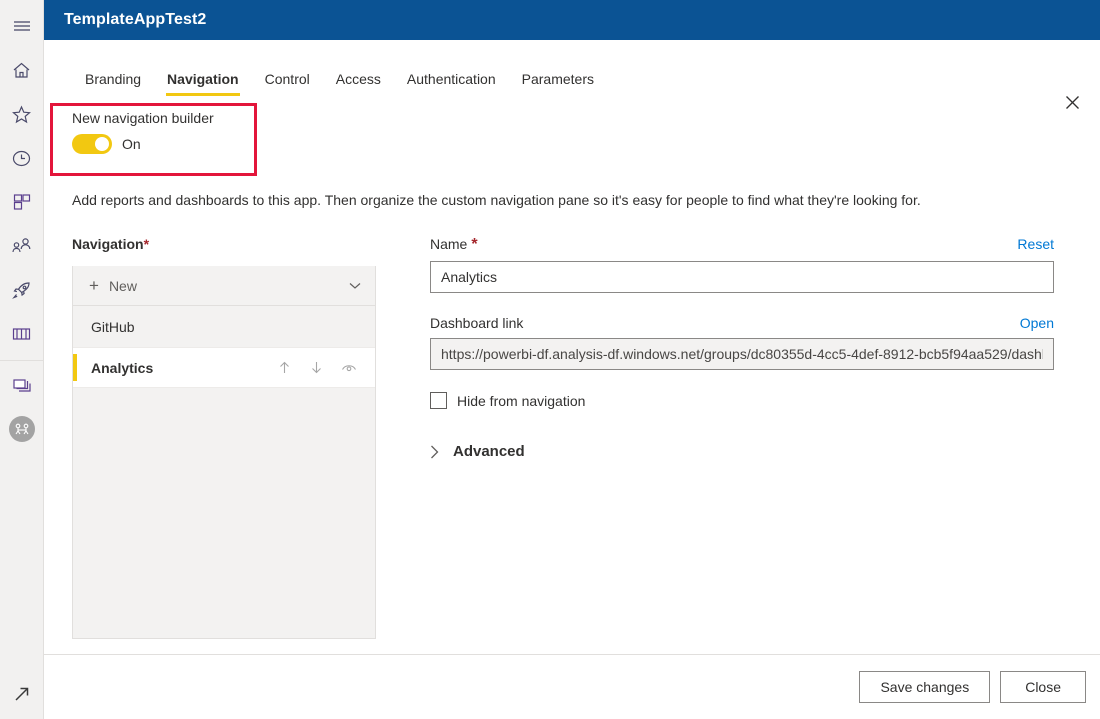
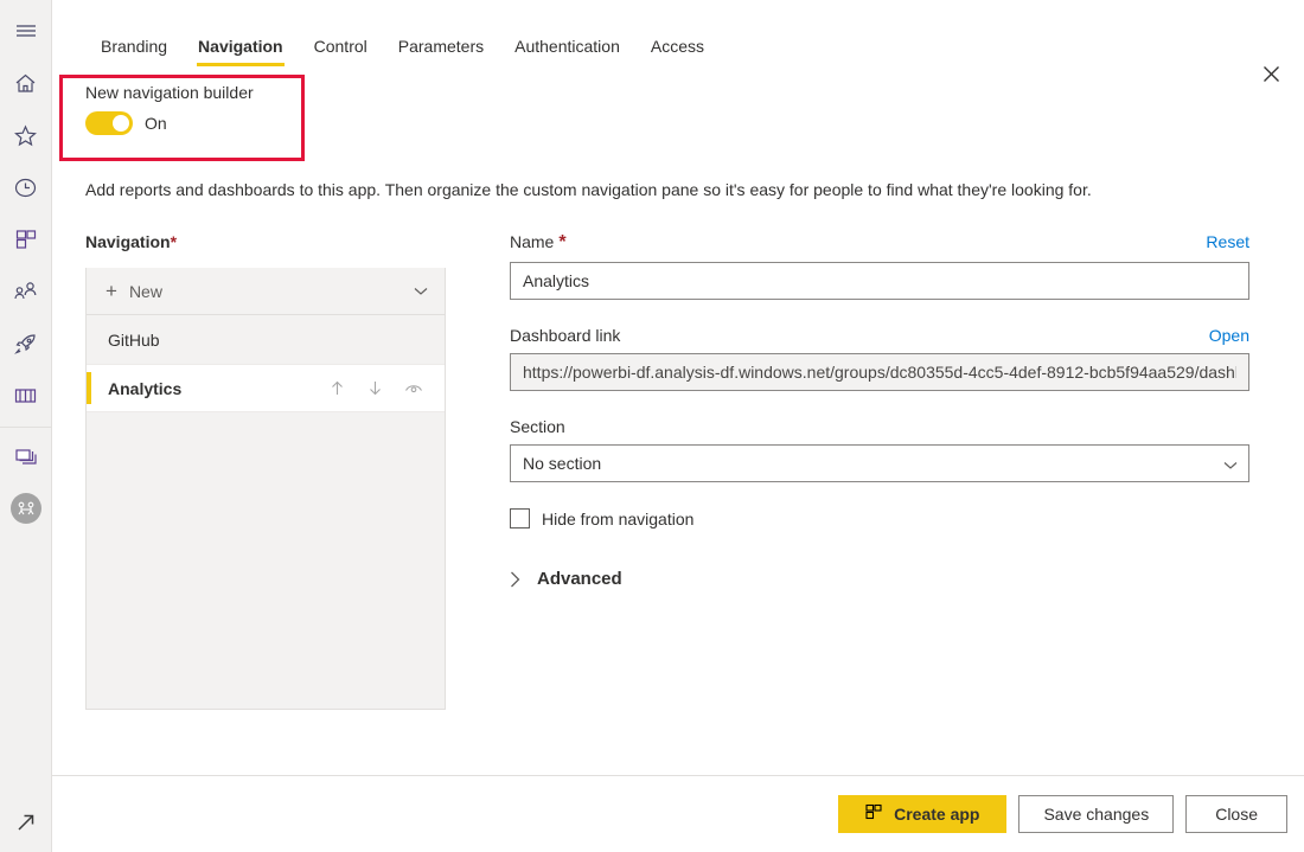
- TemplateAppTest2
  Branding
  Navigation
  Control
- Access
+ Parameters
  Authentication
- Parameters
+ Access
  New navigation builder
  On
  Add reports and dashboards to this app. Then organize the custom navigation pane so it's easy for people to find what they're looking for.
  Navigation*
  +
  New
  GitHub
  Analytics
  Name
  *
  Reset
  Analytics
  Dashboard link
  Open
  https://powerbi-df.analysis-df.windows.net/groups/dc80355d-4cc5-4def-8912-bcb5f94aa529/dash
+ Section
+ No section
  Hide from navigation
  Advanced
+ Create app
  Save changes
  Close
